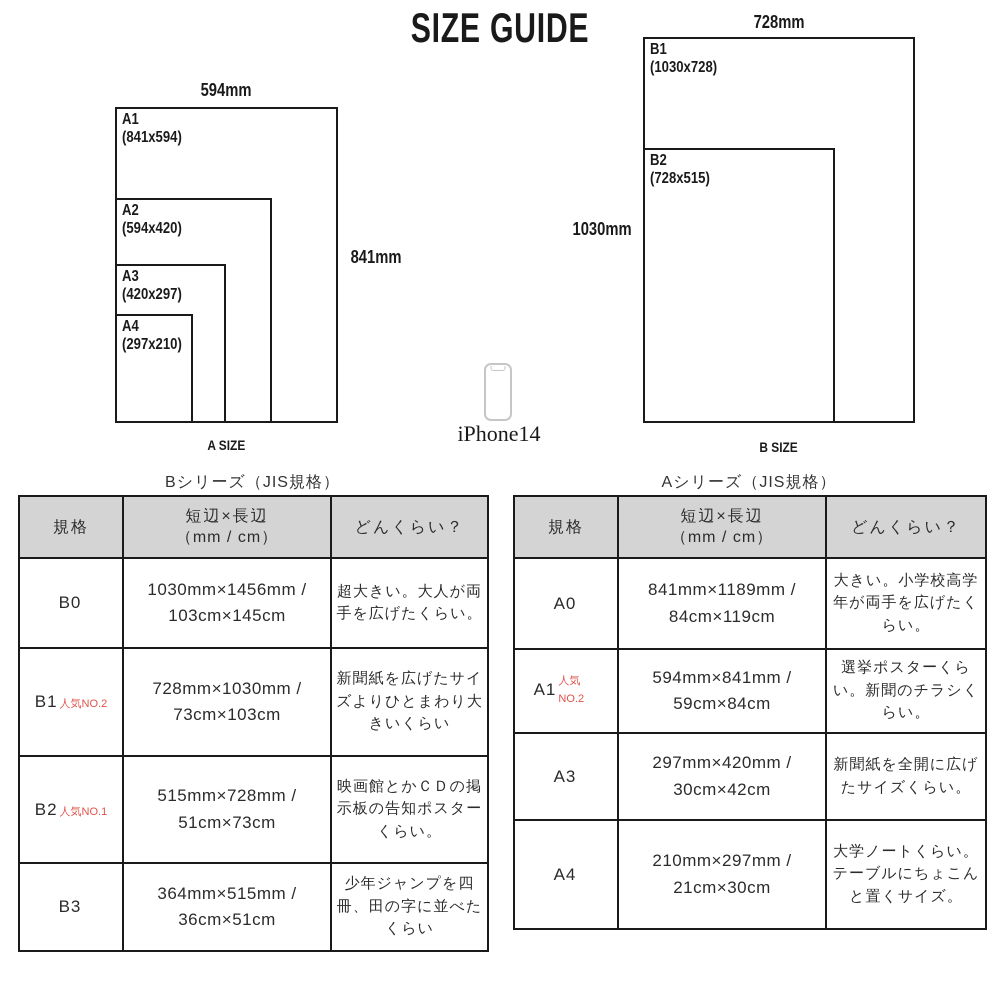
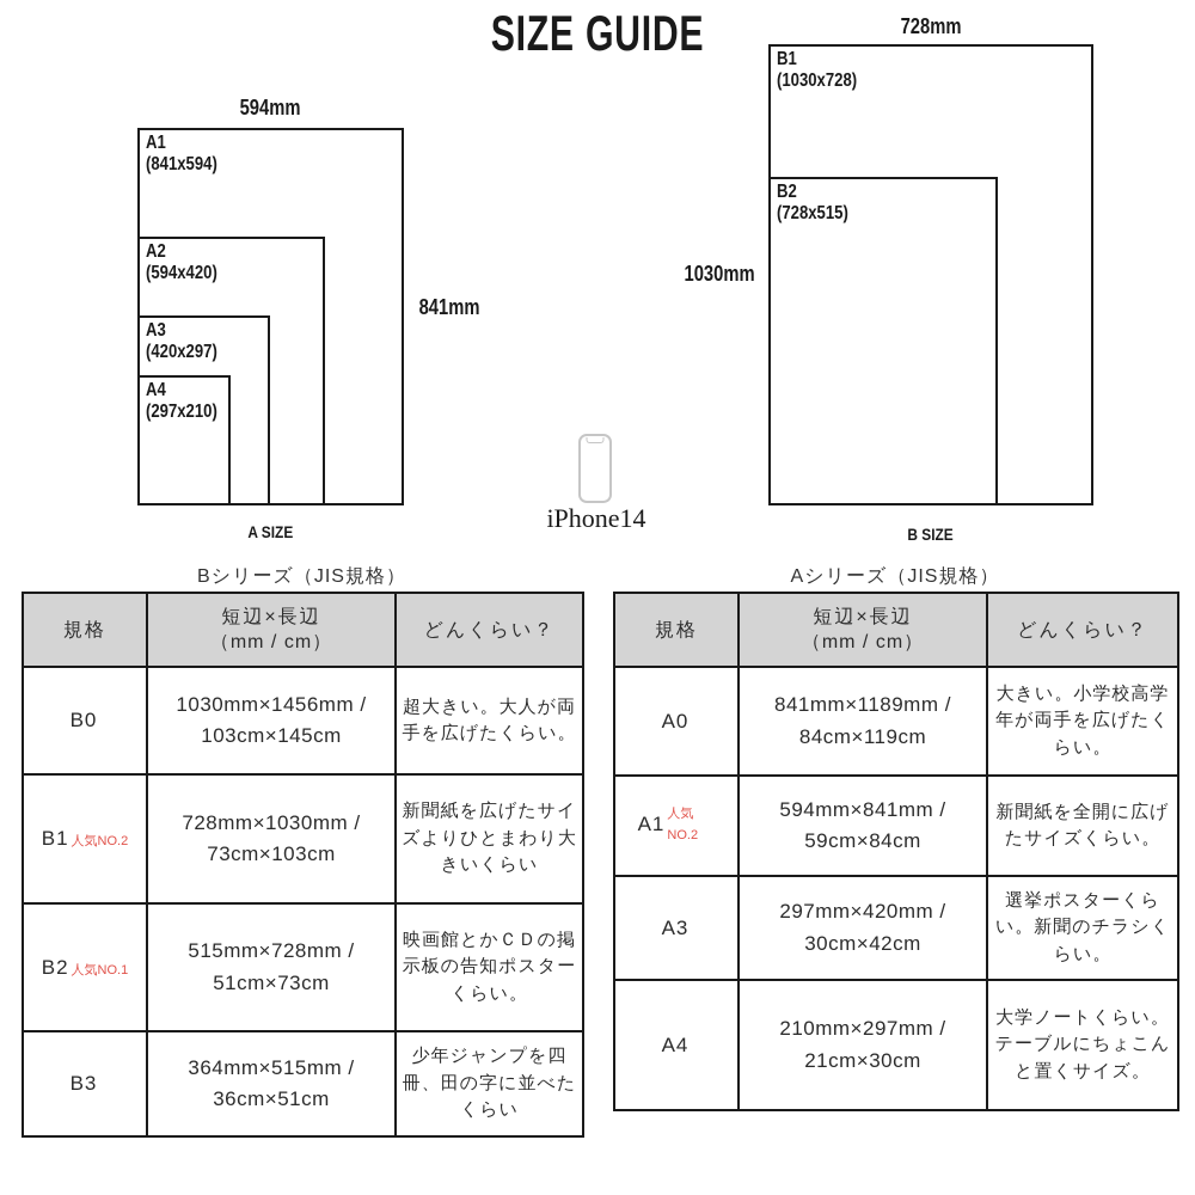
  SIZE GUIDE
  594mm
  A1
  (841x594)
  A2
  (594x420)
  A3
  (420x297)
  A4
  (297x210)
  841mm
  A SIZE
  728mm
  B1
  (1030x728)
  B2
  (728x515)
  1030mm
  B SIZE
  iPhone14
  Bシリーズ（JIS規格）
  規格	短辺×長辺 （mm / cm）	どんくらい？
  B0	1030mm×1456mm / 103cm×145cm	超大きい。大人が両手を広げたくらい。
  B1 人気NO.2	728mm×1030mm / 73cm×103cm	新聞紙を広げたサイズよりひとまわり大きいくらい
  B2 人気NO.1	515mm×728mm / 51cm×73cm	映画館とかＣＤの掲示板の告知ポスターくらい。
  B3	364mm×515mm / 36cm×51cm	少年ジャンプを四冊、田の字に並べたくらい
  Aシリーズ（JIS規格）
  規格	短辺×長辺 （mm / cm）	どんくらい？
  A0	841mm×1189mm / 84cm×119cm	大きい。小学校高学年が両手を広げたくらい。
- A1 人気NO.2	594mm×841mm / 59cm×84cm	選挙ポスターくらい。新聞のチラシくらい。
+ A1 人気NO.2	594mm×841mm / 59cm×84cm	新聞紙を全開に広げたサイズくらい。
- A3	297mm×420mm / 30cm×42cm	新聞紙を全開に広げたサイズくらい。
+ A3	297mm×420mm / 30cm×42cm	選挙ポスターくらい。新聞のチラシくらい。
  A4	210mm×297mm / 21cm×30cm	大学ノートくらい。テーブルにちょこんと置くサイズ。
